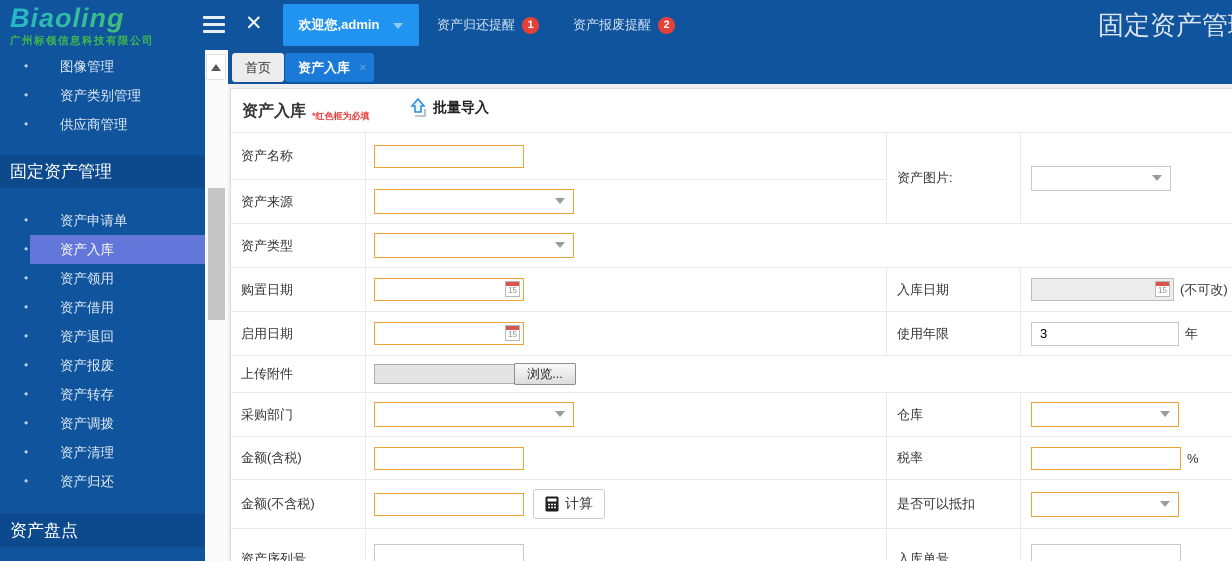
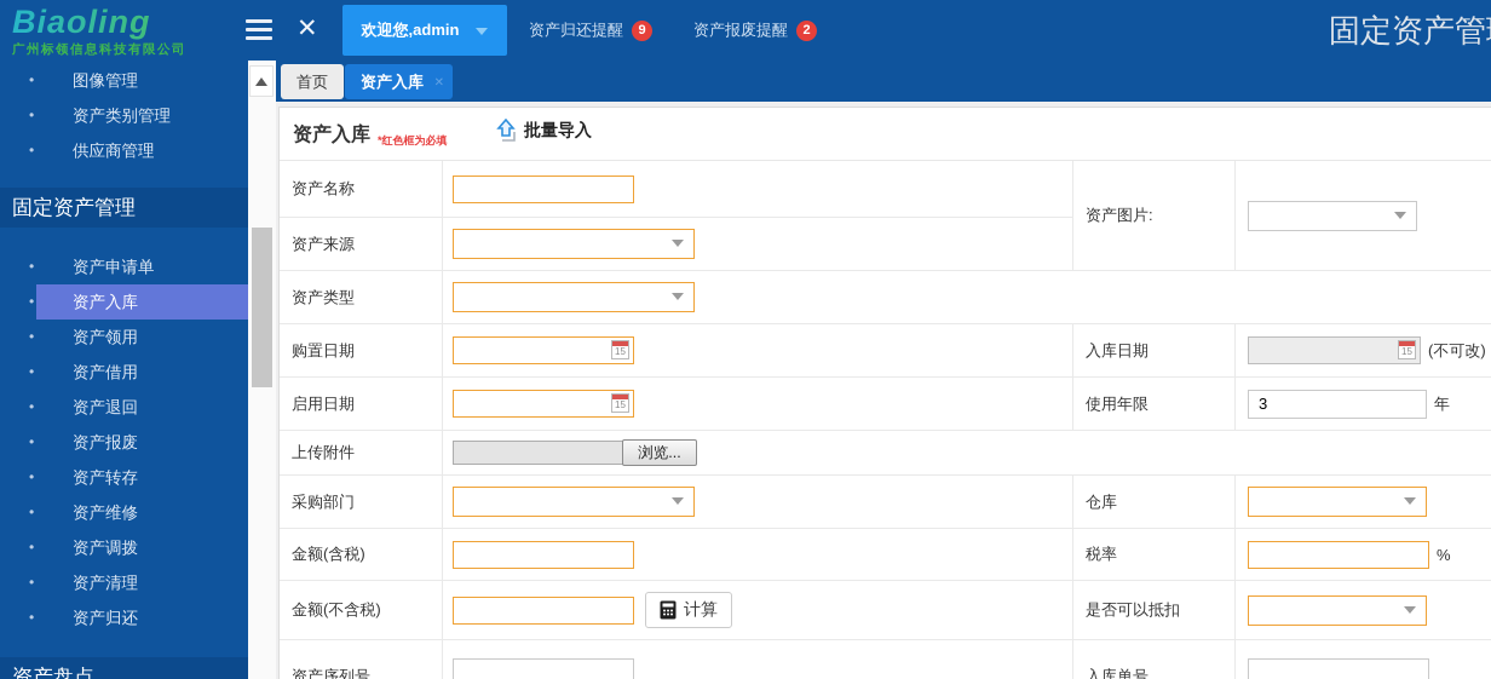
  Biaoling
  广州标领信息科技有限公司
  ✕
  欢迎您,admin
  资产归还提醒
- 1
+ 9
  资产报废提醒
  2
  固定资产管
  图像管理
  资产类别管理
  供应商管理
  固定资产管理
  资产申请单
  资产入库
  资产领用
  资产借用
  资产退回
  资产报废
  资产转存
+ 资产维修
  资产调拨
  资产清理
  资产归还
  资产盘点
  首页
  资产入库
  ✕
  资产入库
  *红色框为必填
  批量导入
  资产名称
  资产图片:
  资产来源
  资产类型
  购置日期
  15
  入库日期
  15
  (不可改)
  启用日期
  15
  使用年限
  3
  年
  上传附件
  浏览...
  采购部门
  仓库
  金额(含税)
  税率
  %
  金额(不含税)
  计算
  是否可以抵扣
  资产序列号
  入库单号
